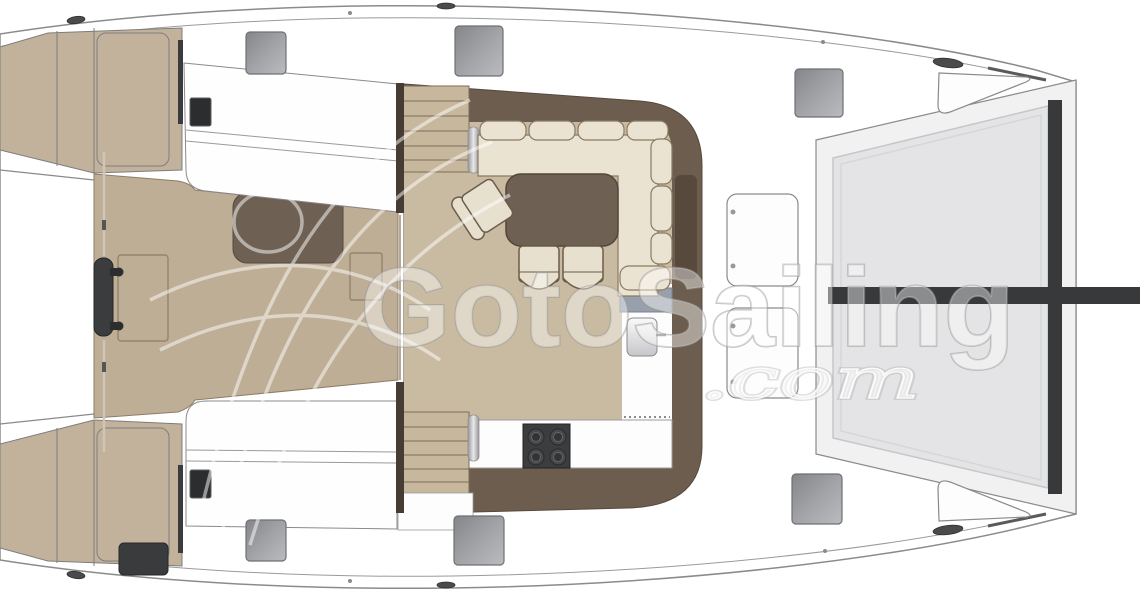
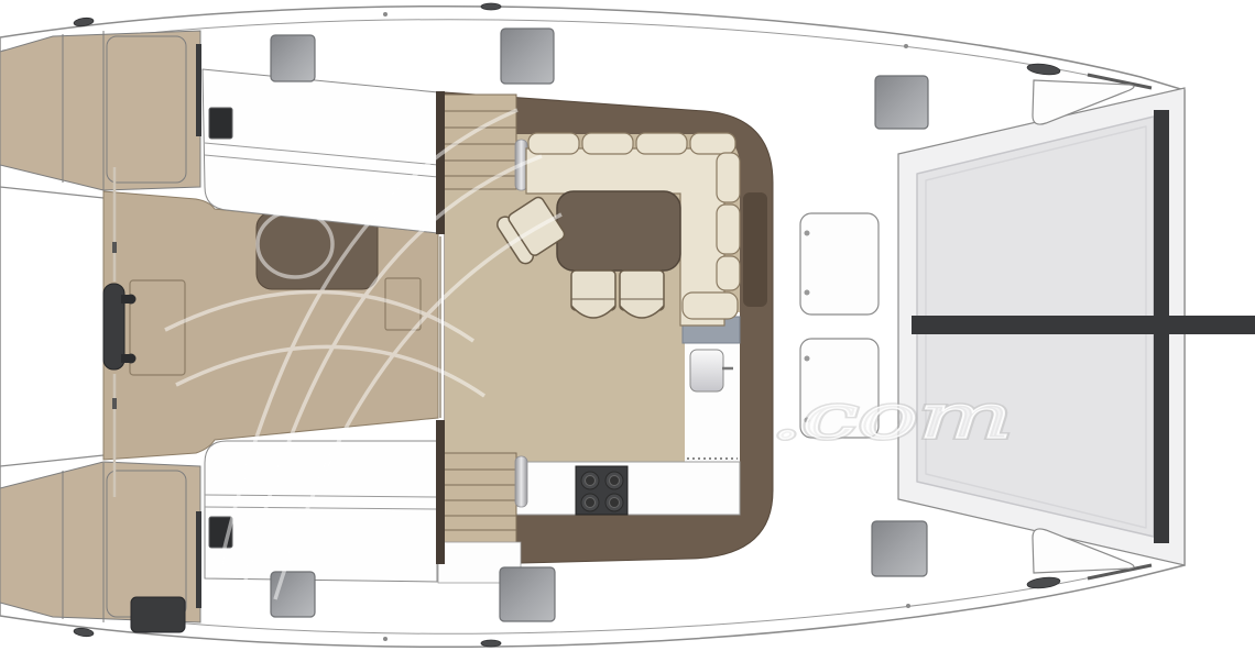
- GotoSailing
  .com
